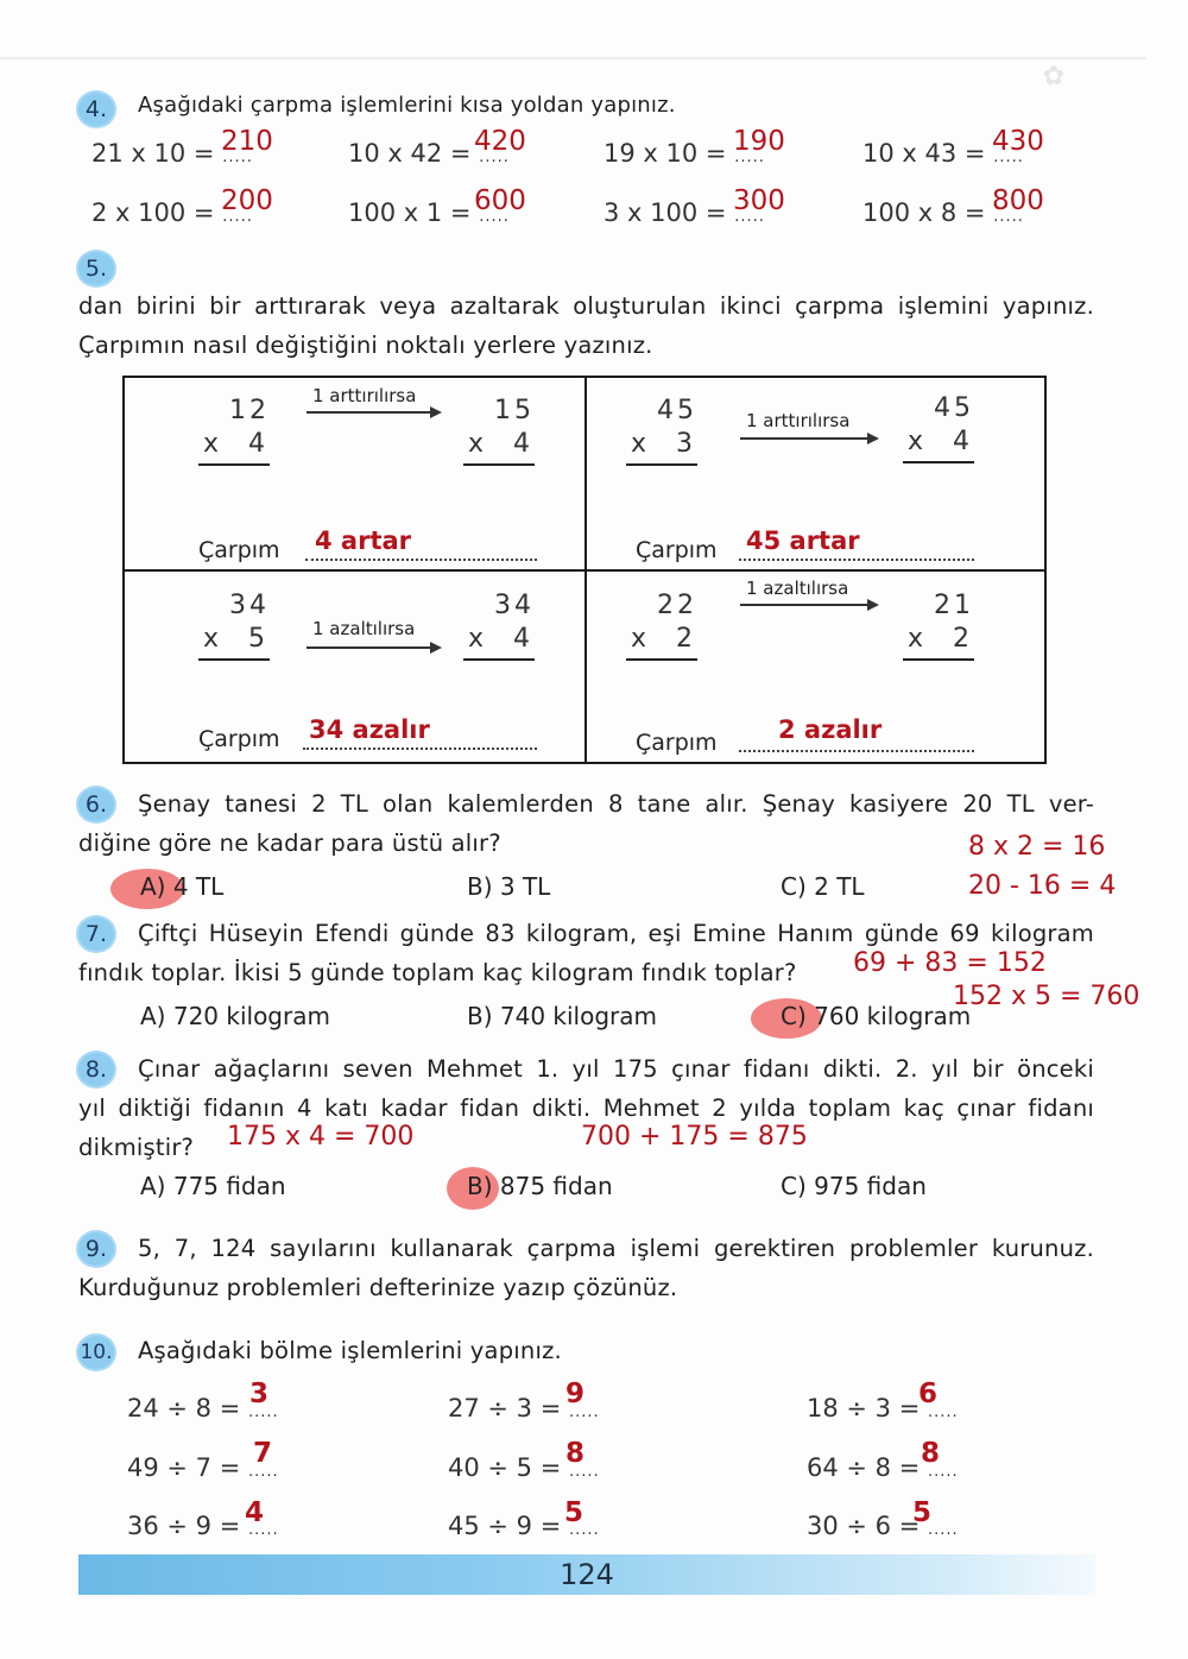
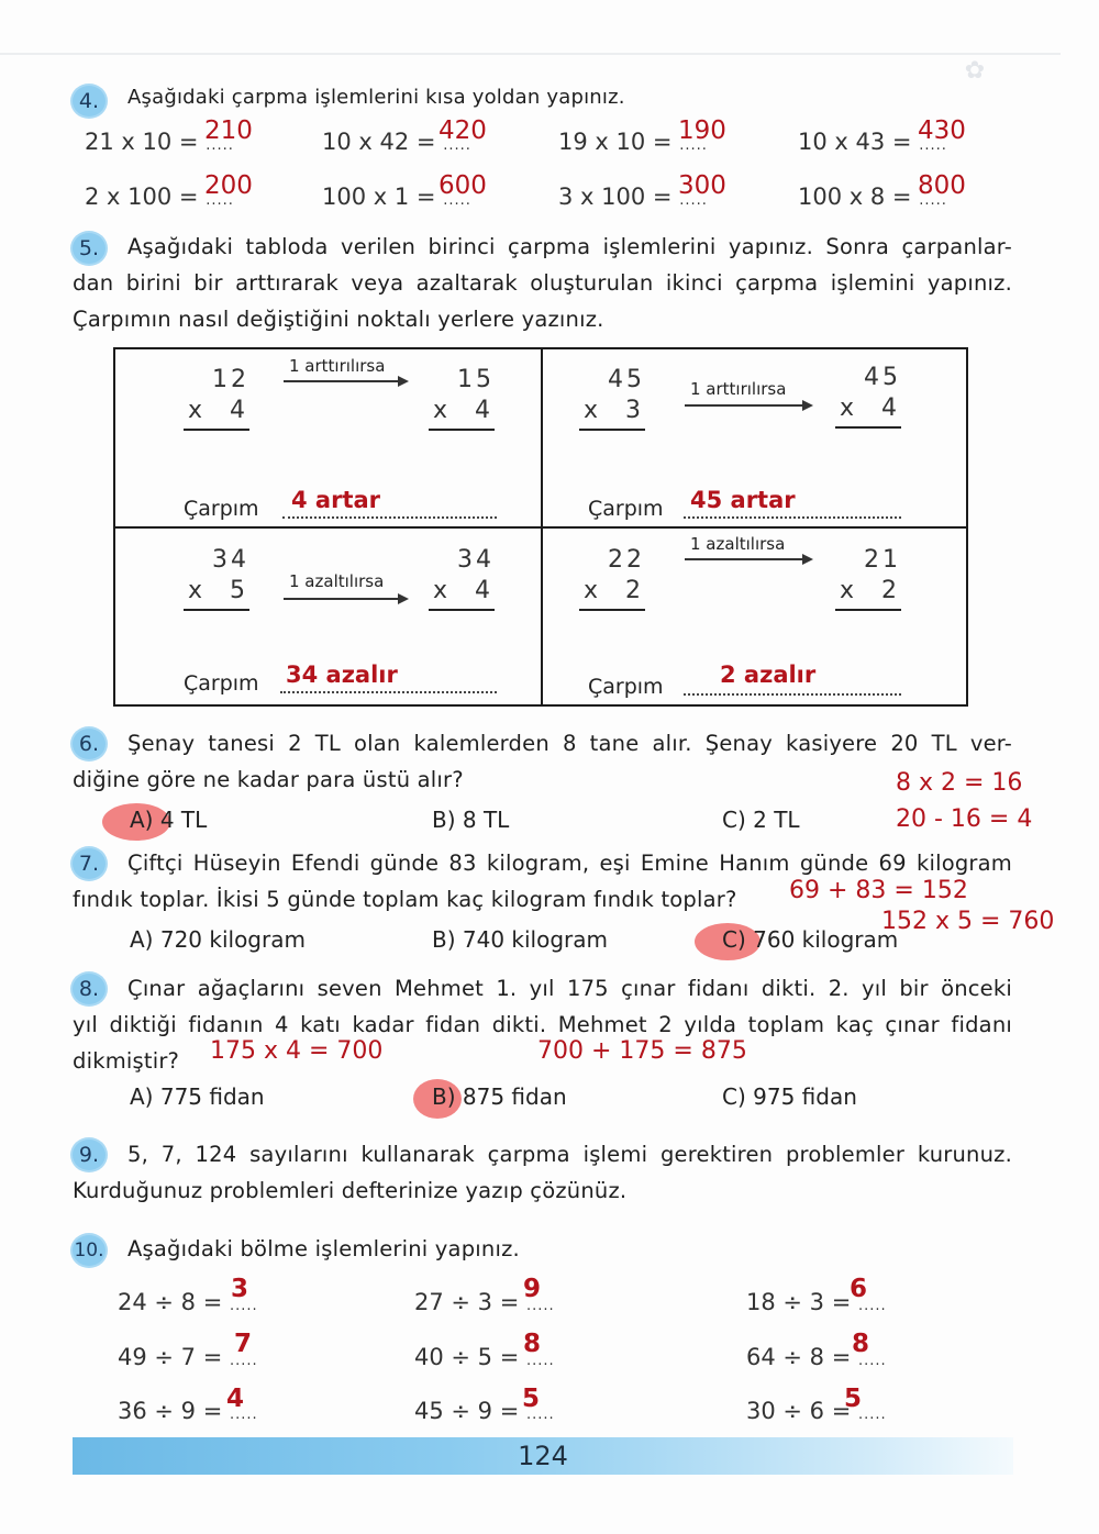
  ✿
  4.
  Aşağıdaki çarpma işlemlerini kısa yoldan yapınız.
  21 x 10 = .....
  210
  10 x 42 = .....
  420
  19 x 10 = .....
  190
  10 x 43 = .....
  430
  2 x 100 = .....
  200
  100 x 1 = .....
  600
  3 x 100 = .....
  300
  100 x 8 = .....
  800
  5.
+ Aşağıdaki tabloda verilen birinci çarpma işlemlerini yapınız. Sonra çarpanlar-
  dan birini bir arttırarak veya azaltarak oluşturulan ikinci çarpma işlemini yapınız.
  Çarpımın nasıl değiştiğini noktalı yerlere yazınız.
  12
  x
  4
  1 arttırılırsa
  15
  x
  4
  Çarpım
  4 artar
  45
  x
  3
  1 arttırılırsa
  45
  x
  4
  Çarpım
  45 artar
  34
  x
  5
  1 azaltılırsa
  34
  x
  4
  Çarpım
  34 azalır
  22
  x
  2
  1 azaltılırsa
  21
  x
  2
  Çarpım
  2 azalır
  6.
  Şenay tanesi 2 TL olan kalemlerden 8 tane alır. Şenay kasiyere 20 TL ver-
  diğine göre ne kadar para üstü alır?
  8 x 2 = 16
  A) 4 TL
- B) 3 TL
+ B) 8 TL
  C) 2 TL
  20 - 16 = 4
  7.
  Çiftçi Hüseyin Efendi günde 83 kilogram, eşi Emine Hanım günde 69 kilogram
  fındık toplar. İkisi 5 günde toplam kaç kilogram fındık toplar?
  69 + 83 = 152
  152 x 5 = 760
  A) 720 kilogram
  B) 740 kilogram
  C) 760 kilogram
  8.
  Çınar ağaçlarını seven Mehmet 1. yıl 175 çınar fidanı dikti. 2. yıl bir önceki
  yıl diktiği fidanın 4 katı kadar fidan dikti. Mehmet 2 yılda toplam kaç çınar fidanı
  dikmiştir?
  175 x 4 = 700
  700 + 175 = 875
  A) 775 fidan
  B) 875 fidan
  C) 975 fidan
  9.
  5, 7, 124 sayılarını kullanarak çarpma işlemi gerektiren problemler kurunuz.
  Kurduğunuz problemleri defterinize yazıp çözünüz.
  10.
  Aşağıdaki bölme işlemlerini yapınız.
  24 ÷ 8 = .....
  3
  27 ÷ 3 = .....
  9
  18 ÷ 3 = .....
  6
  49 ÷ 7 = .....
  7
  40 ÷ 5 = .....
  8
  64 ÷ 8 = .....
  8
  36 ÷ 9 = .....
  4
  45 ÷ 9 = .....
  5
  30 ÷ 6 = .....
  5
  124
